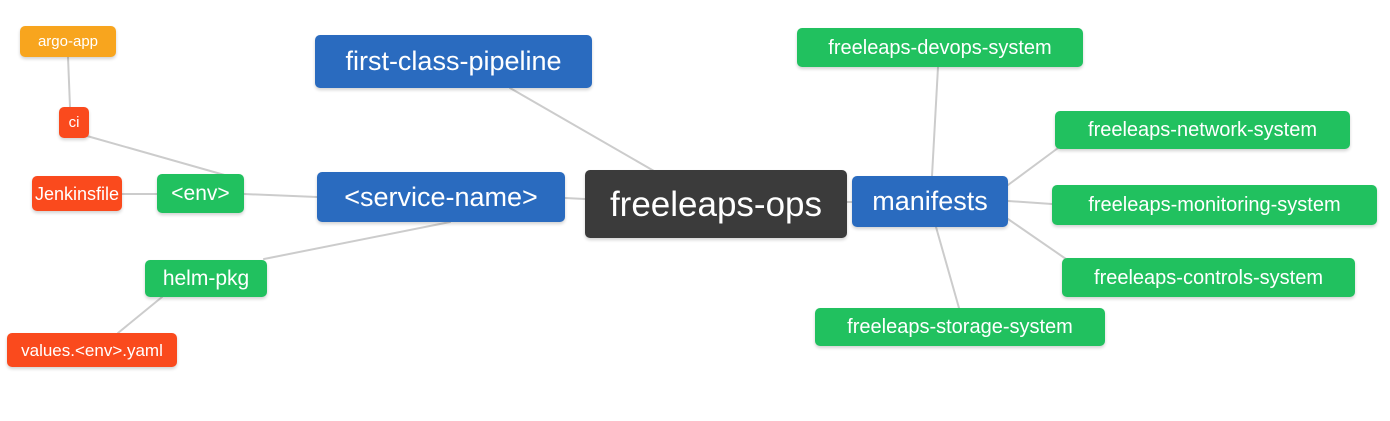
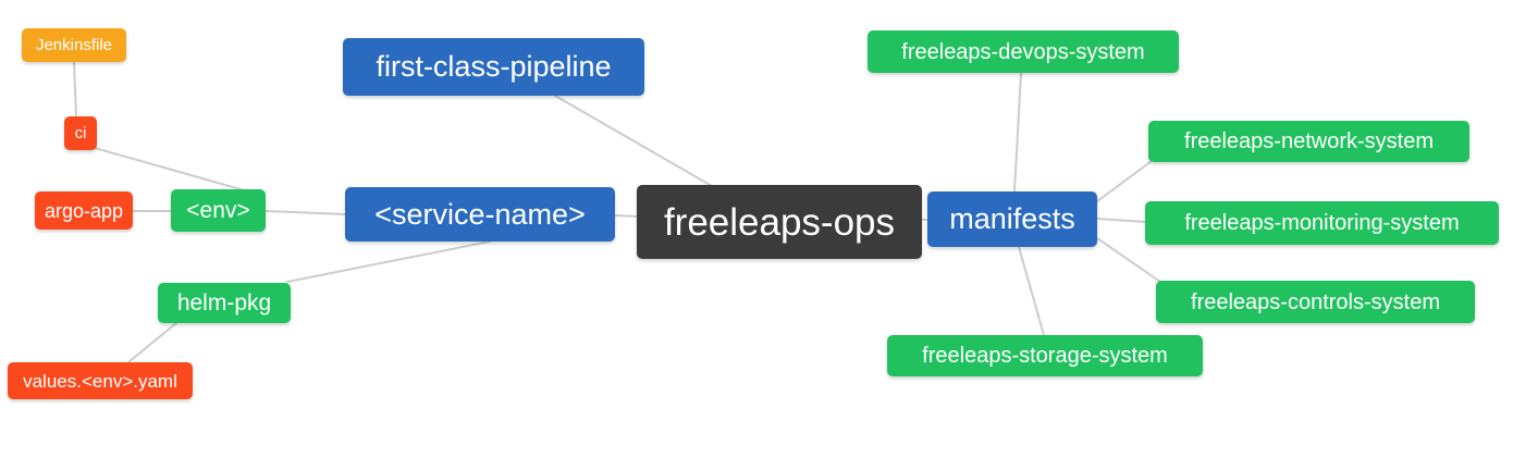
  freeleaps-ops
  first-class-pipeline
  <service-name>
  manifests
  <env>
  helm-pkg
  ci
- Jenkinsfile
+ argo-app
  values.<env>.yaml
- argo-app
+ Jenkinsfile
  freeleaps-devops-system
  freeleaps-network-system
  freeleaps-monitoring-system
  freeleaps-controls-system
  freeleaps-storage-system
